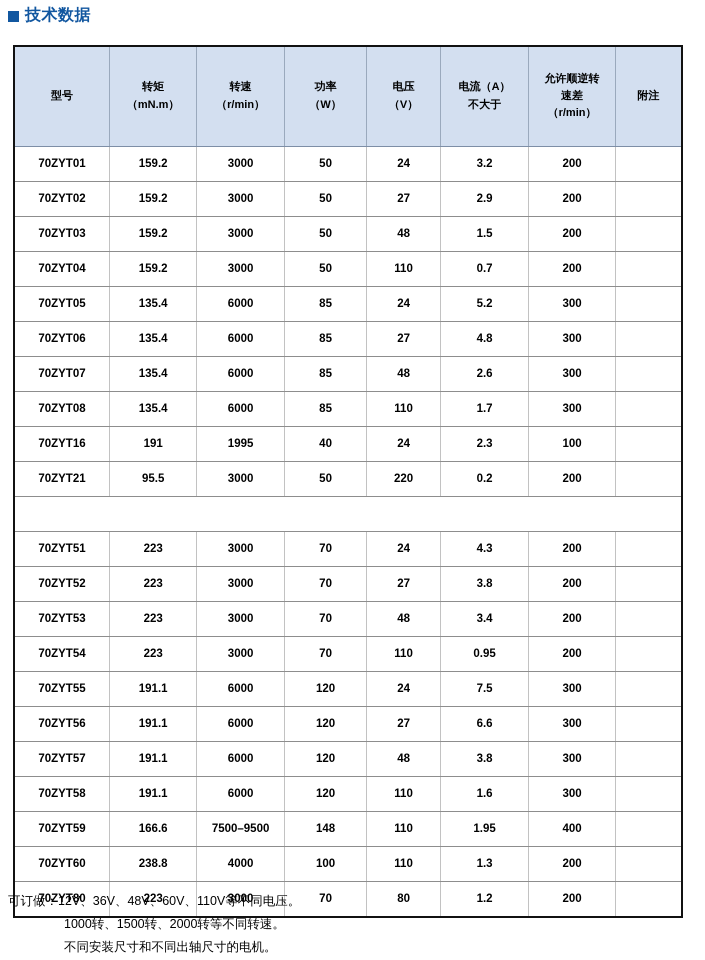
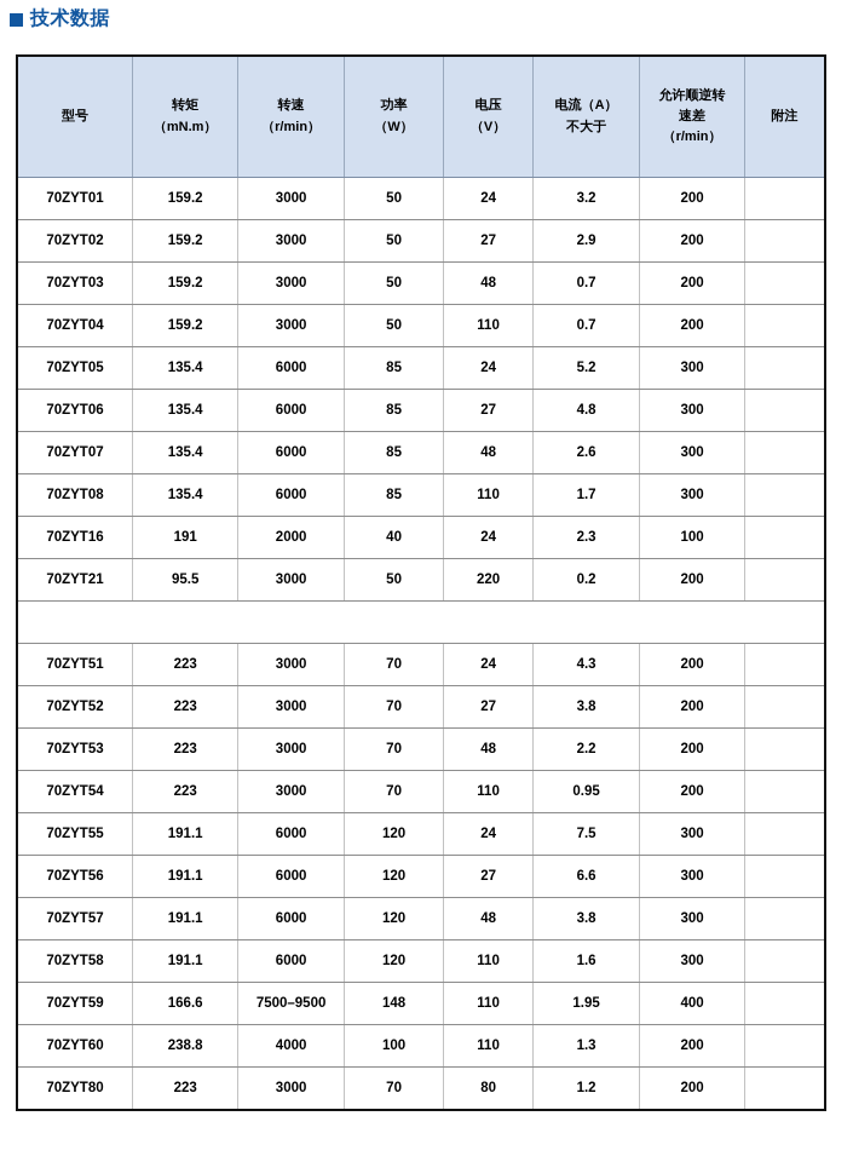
  技术数据
  型号	转矩（mN.m）	转速（r/min）	功率（W）	电压（V）	电流（A）不大于	允许顺逆转速差（r/min）	附注
  70ZYT01	159.2	3000	50	24	3.2	200
  70ZYT02	159.2	3000	50	27	2.9	200
- 70ZYT03	159.2	3000	50	48	1.5	200
+ 70ZYT03	159.2	3000	50	48	0.7	200
  70ZYT04	159.2	3000	50	110	0.7	200
  70ZYT05	135.4	6000	85	24	5.2	300
  70ZYT06	135.4	6000	85	27	4.8	300
  70ZYT07	135.4	6000	85	48	2.6	300
  70ZYT08	135.4	6000	85	110	1.7	300
- 70ZYT16	191	1995	40	24	2.3	100
+ 70ZYT16	191	2000	40	24	2.3	100
  70ZYT21	95.5	3000	50	220	0.2	200
  70ZYT51	223	3000	70	24	4.3	200
  70ZYT52	223	3000	70	27	3.8	200
- 70ZYT53	223	3000	70	48	3.4	200
+ 70ZYT53	223	3000	70	48	2.2	200
  70ZYT54	223	3000	70	110	0.95	200
  70ZYT55	191.1	6000	120	24	7.5	300
  70ZYT56	191.1	6000	120	27	6.6	300
  70ZYT57	191.1	6000	120	48	3.8	300
  70ZYT58	191.1	6000	120	110	1.6	300
  70ZYT59	166.6	7500–9500	148	110	1.95	400
  70ZYT60	238.8	4000	100	110	1.3	200
  70ZYT80	223	3000	70	80	1.2	200
- 可订做：12V、36V、48V、60V、110V等不同电压。
- 1000转、1500转、2000转等不同转速。
- 不同安装尺寸和不同出轴尺寸的电机。
